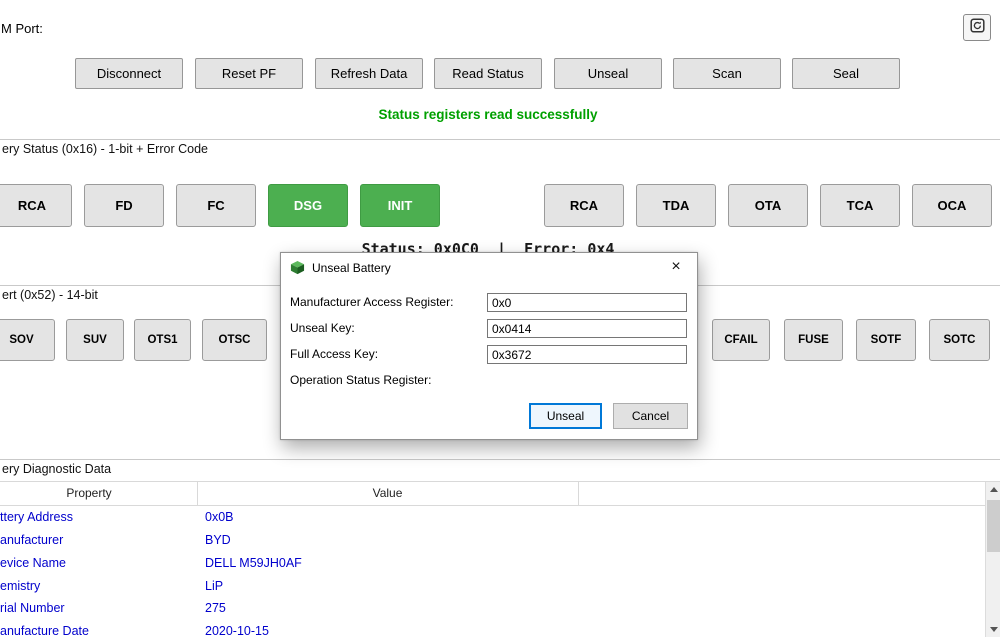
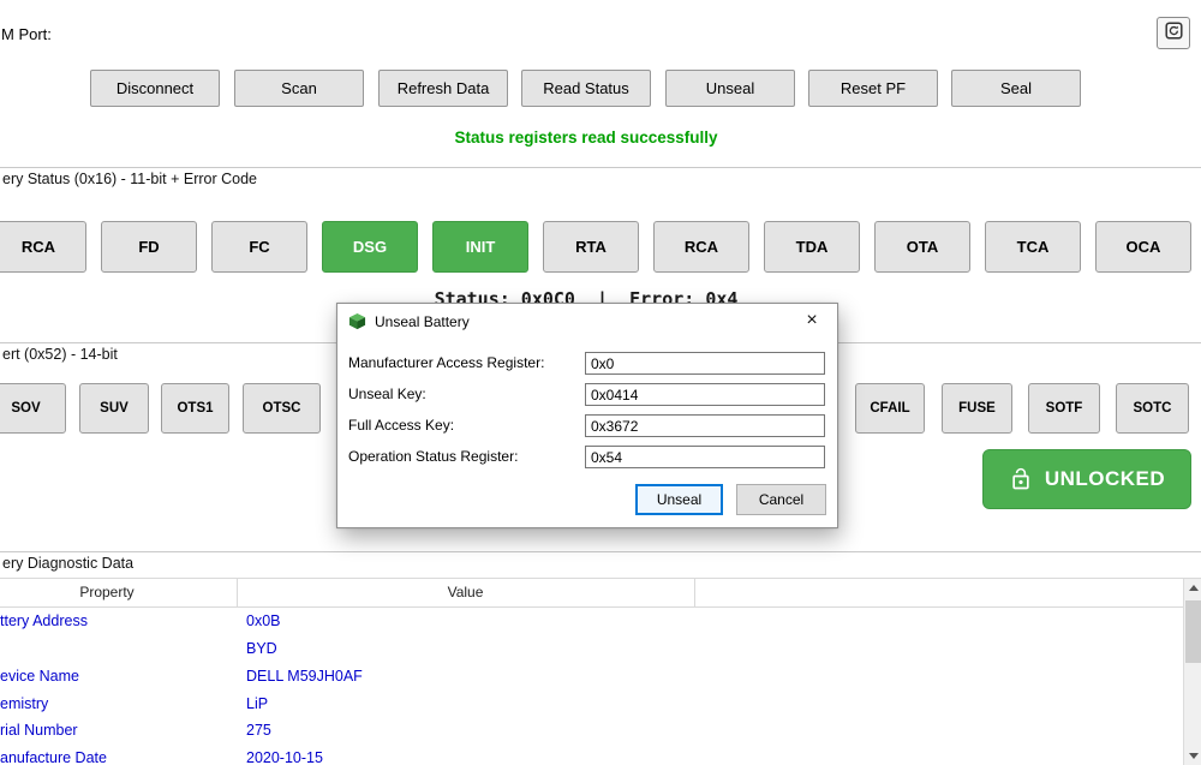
  M Port:
  Disconnect
- Reset PF
+ Scan
  Refresh Data
  Read Status
  Unseal
- Scan
+ Reset PF
  Seal
  Status registers read successfully
- ery Status (0x16) - 1-bit + Error Code
+ ery Status (0x16) - 11-bit + Error Code
  RCA
  FD
  FC
  DSG
  INIT
+ RTA
  RCA
  TDA
  OTA
  TCA
  OCA
  Status: 0x0C0 | Error: 0x4
  ert (0x52) - 14-bit
  SOV
  SUV
  OTS1
  OTSC
  CFAIL
  FUSE
  SOTF
  SOTC
+ UNLOCKED
  ery Diagnostic Data
  Property
  Value
  ttery Address
  0x0B
- anufacturer
  BYD
  evice Name
  DELL M59JH0AF
  emistry
  LiP
  rial Number
  275
  anufacture Date
  2020-10-15
  Unseal Battery
  ×
  Manufacturer Access Register:
  0x0
  Unseal Key:
  0x0414
  Full Access Key:
  0x3672
  Operation Status Register:
+ 0x54
  Unseal
  Cancel
